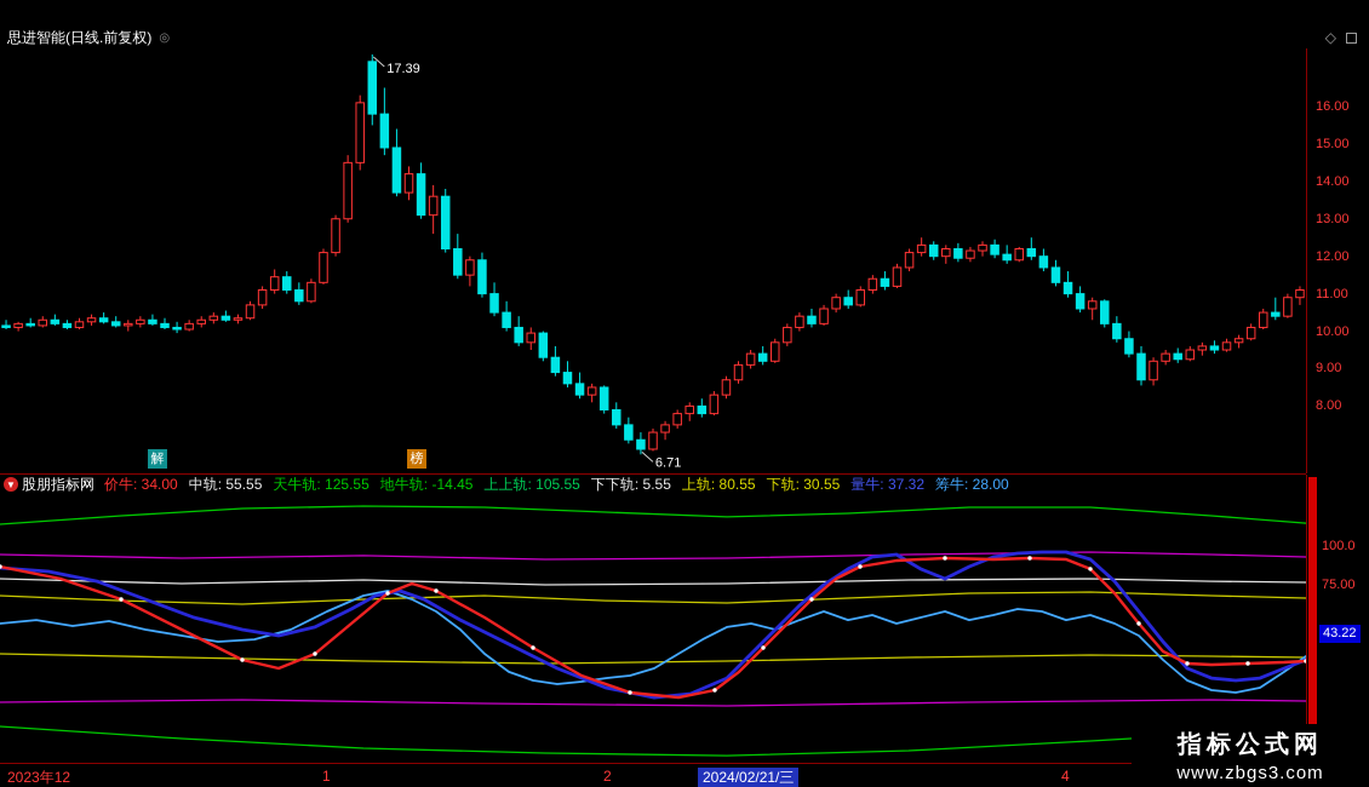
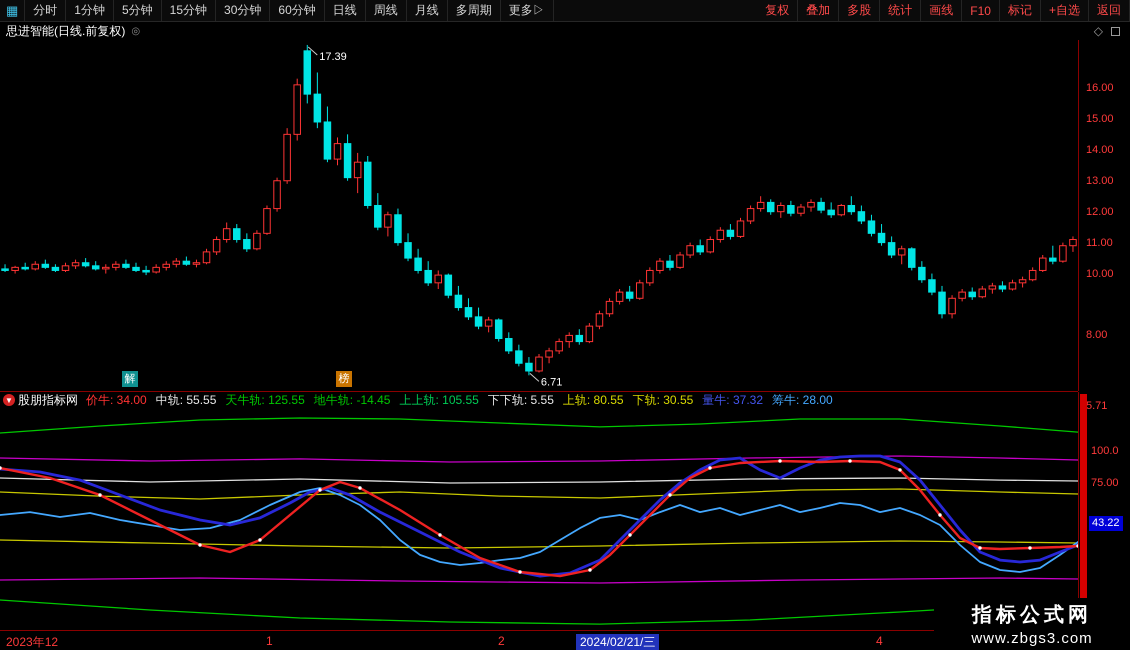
+ ▦
+ 分时
+ 1分钟
+ 5分钟
+ 15分钟
+ 30分钟
+ 60分钟
+ 日线
+ 周线
+ 月线
+ 多周期
+ 更多▷
+ 复权
+ 叠加
+ 多股
+ 统计
+ 画线
+ F10
+ 标记
+ +自选
+ 返回
  思进智能(日线.前复权)
  ◎
  ◇
  17.39
  6.71
  解
  榜
  16.00
  15.00
  14.00
  13.00
  12.00
  11.00
  10.00
- 9.00
+ 5.71
  8.00
  ▼
  股朋指标网
  价牛: 34.00
  中轨: 55.55
  天牛轨: 125.55
  地牛轨: -14.45
  上上轨: 105.55
  下下轨: 5.55
  上轨: 80.55
  下轨: 30.55
  量牛: 37.32
  筹牛: 28.00
  100.0
  75.00
  43.22
  2023年12
  1
  2
  2024/02/21/三
  4
  指标公式网
  www.zbgs3.com
